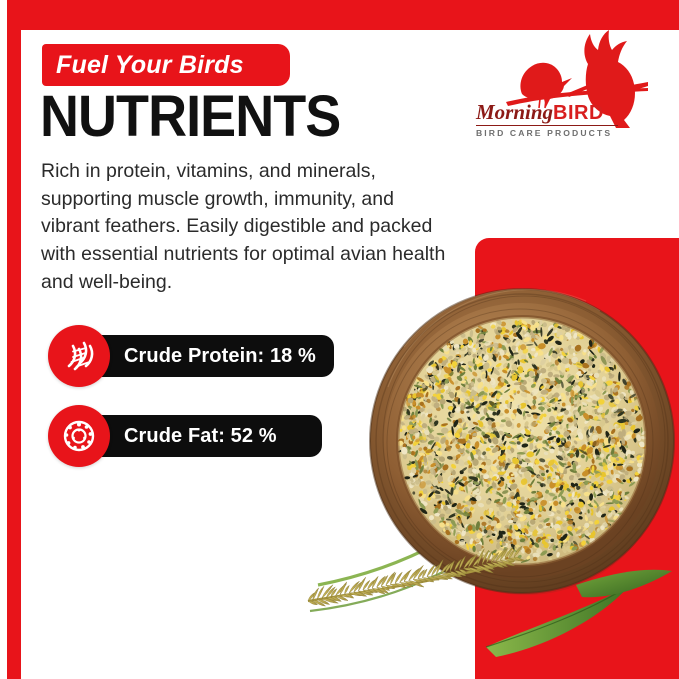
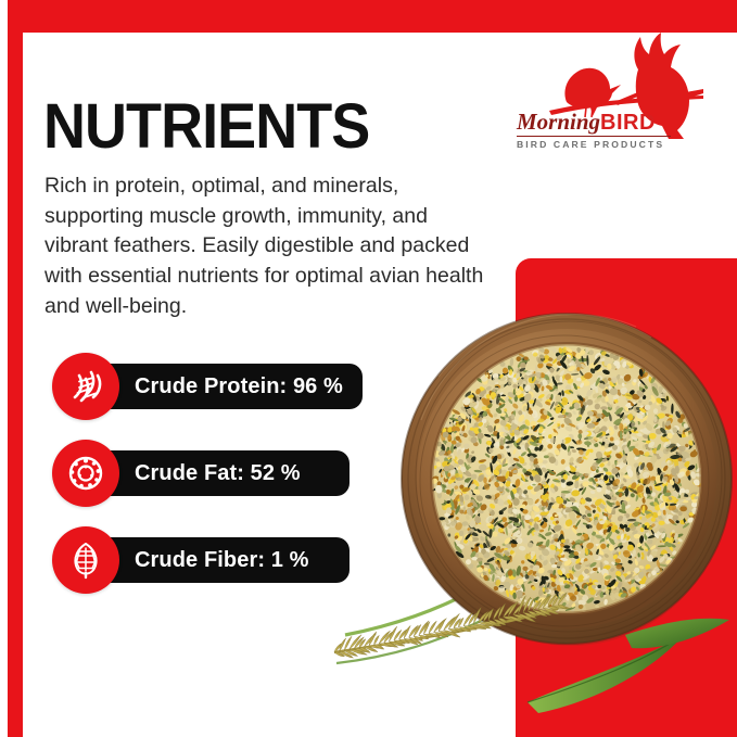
- Fuel Your Birds
  NUTRIENTS
- Rich in protein, vitamins, and minerals, supporting muscle growth, immunity, and vibrant feathers. Easily digestible and packed with essential nutrients for optimal avian health and well-being.
+ Rich in protein, optimal, and minerals, supporting muscle growth, immunity, and vibrant feathers. Easily digestible and packed with essential nutrients for optimal avian health and well-being.
  MorningBIRD
  BIRD CARE PRODUCTS
- Crude Protein: 18 %
+ Crude Protein: 96 %
  Crude Fat: 52 %
+ Crude Fiber: 1 %
